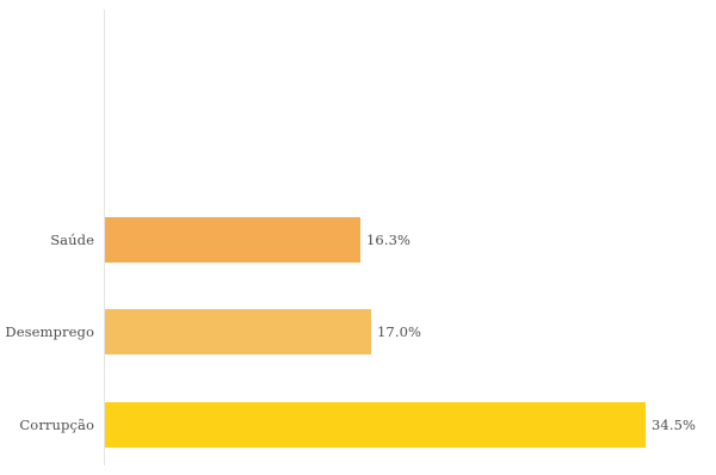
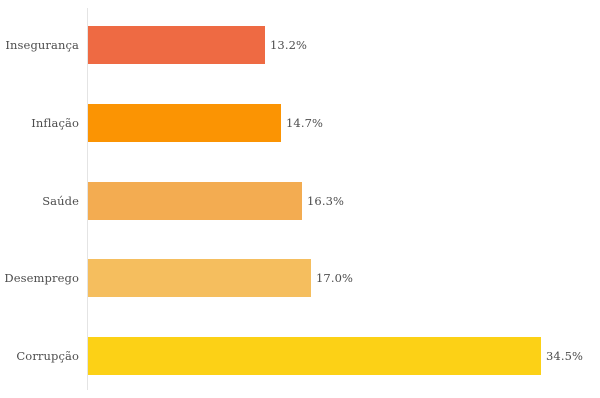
+ Insegurança
+ 13.2%
+ Inflação
+ 14.7%
  Saúde
  16.3%
  Desemprego
  17.0%
  Corrupção
  34.5%
